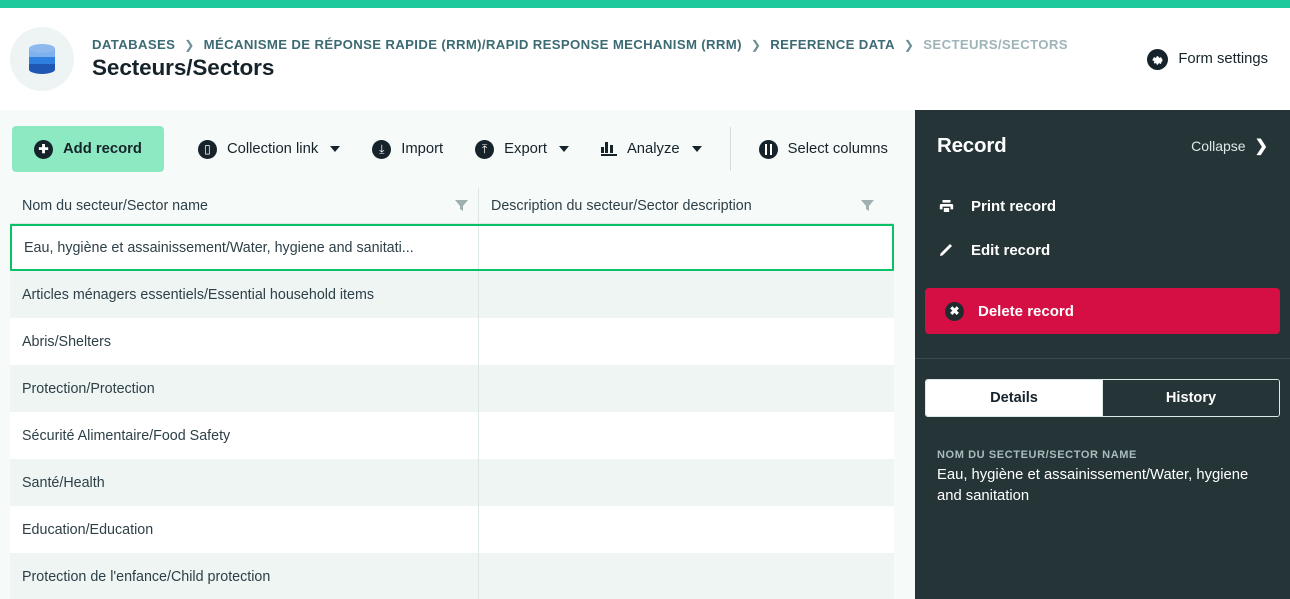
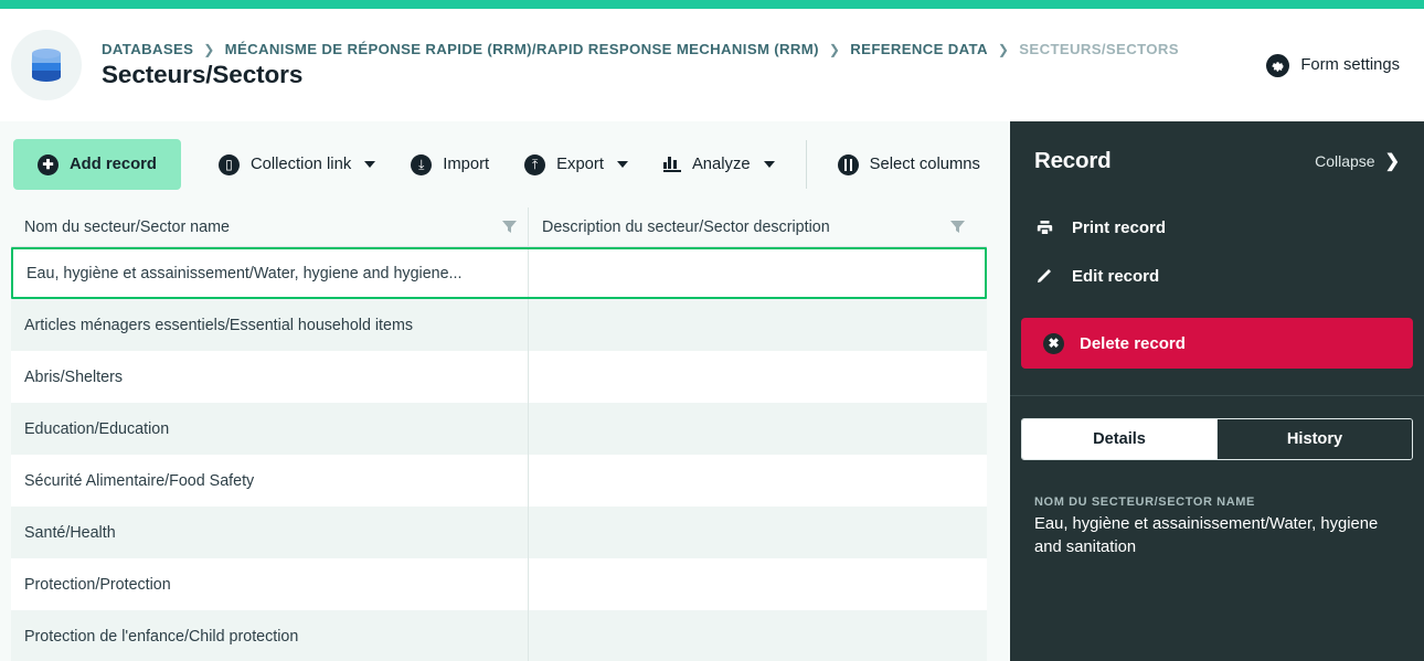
  DATABASES
  ❯
  MÉCANISME DE RÉPONSE RAPIDE (RRM)/RAPID RESPONSE MECHANISM (RRM)
  ❯
  REFERENCE DATA
  ❯
  SECTEURS/SECTORS
  Secteurs/Sectors
  Form settings
  ✚
  Add record
  ▯
  Collection link
  ⤓
  Import
  ⤒
  Export
  Analyze
  Select columns
  Nom du secteur/Sector name
  Description du secteur/Sector description
- Eau, hygiène et assainissement/Water, hygiene and sanitati...
+ Eau, hygiène et assainissement/Water, hygiene and hygiene...
  Articles ménagers essentiels/Essential household items
  Abris/Shelters
- Protection/Protection
+ Education/Education
  Sécurité Alimentaire/Food Safety
  Santé/Health
- Education/Education
+ Protection/Protection
  Protection de l'enfance/Child protection
  Record
  Collapse
  ❯
  Print record
  Edit record
  ✖
  Delete record
  Details
  History
  NOM DU SECTEUR/SECTOR NAME
  Eau, hygiène et assainissement/Water, hygiene and sanitation
